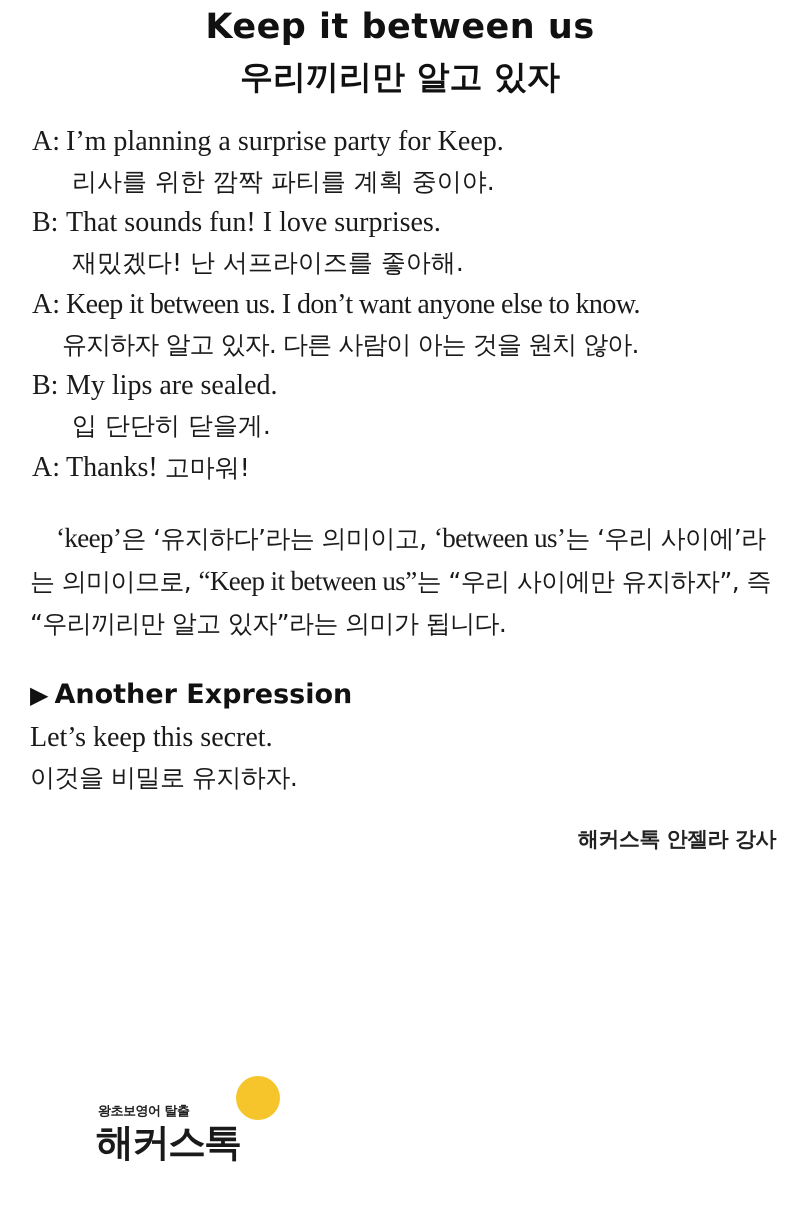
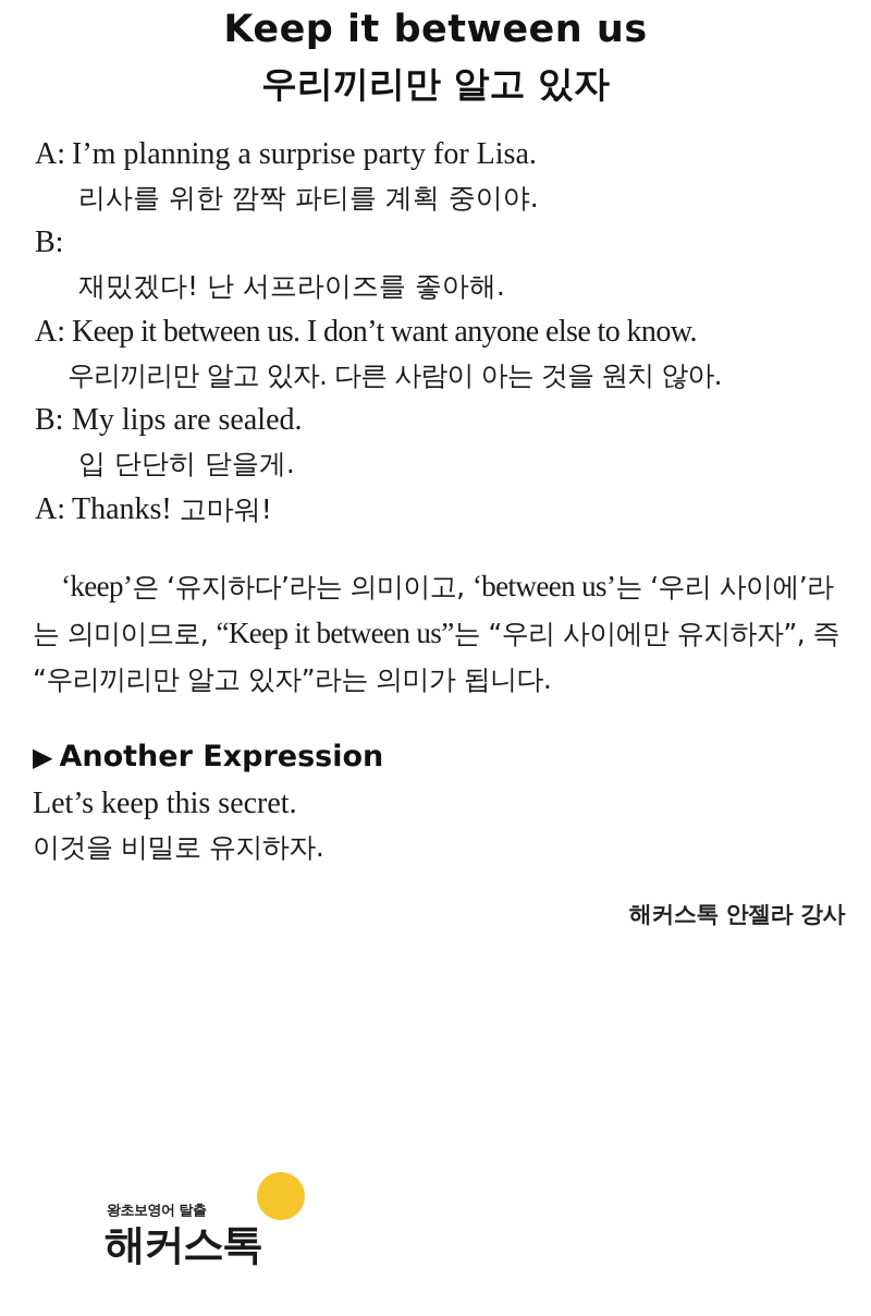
  Keep it between us
  우리끼리만 알고 있자
  A:
- I’m planning a surprise party for Keep.
+ I’m planning a surprise party for Lisa.
  리사를 위한 깜짝 파티를 계획 중이야.
  B:
- That sounds fun! I love surprises.
  재밌겠다! 난 서프라이즈를 좋아해.
  A:
  Keep it between us. I don’t want anyone else to know.
- 유지하자 알고 있자. 다른 사람이 아는 것을 원치 않아.
+ 우리끼리만 알고 있자. 다른 사람이 아는 것을 원치 않아.
  B:
  My lips are sealed.
  입 단단히 닫을게.
  A:
  Thanks! 고마워!
  ‘keep’은 ‘유지하다’라는 의미이고, ‘between us’는 ‘우리 사이에’라는 의미이므로, “Keep it between us”는 “우리 사이에만 유지하자”, 즉 “우리끼리만 알고 있자”라는 의미가 됩니다.
  ▶ Another Expression
  Let’s keep this secret.
  이것을 비밀로 유지하자.
  해커스톡 안젤라 강사
  왕초보영어 탈출
  해커스톡
